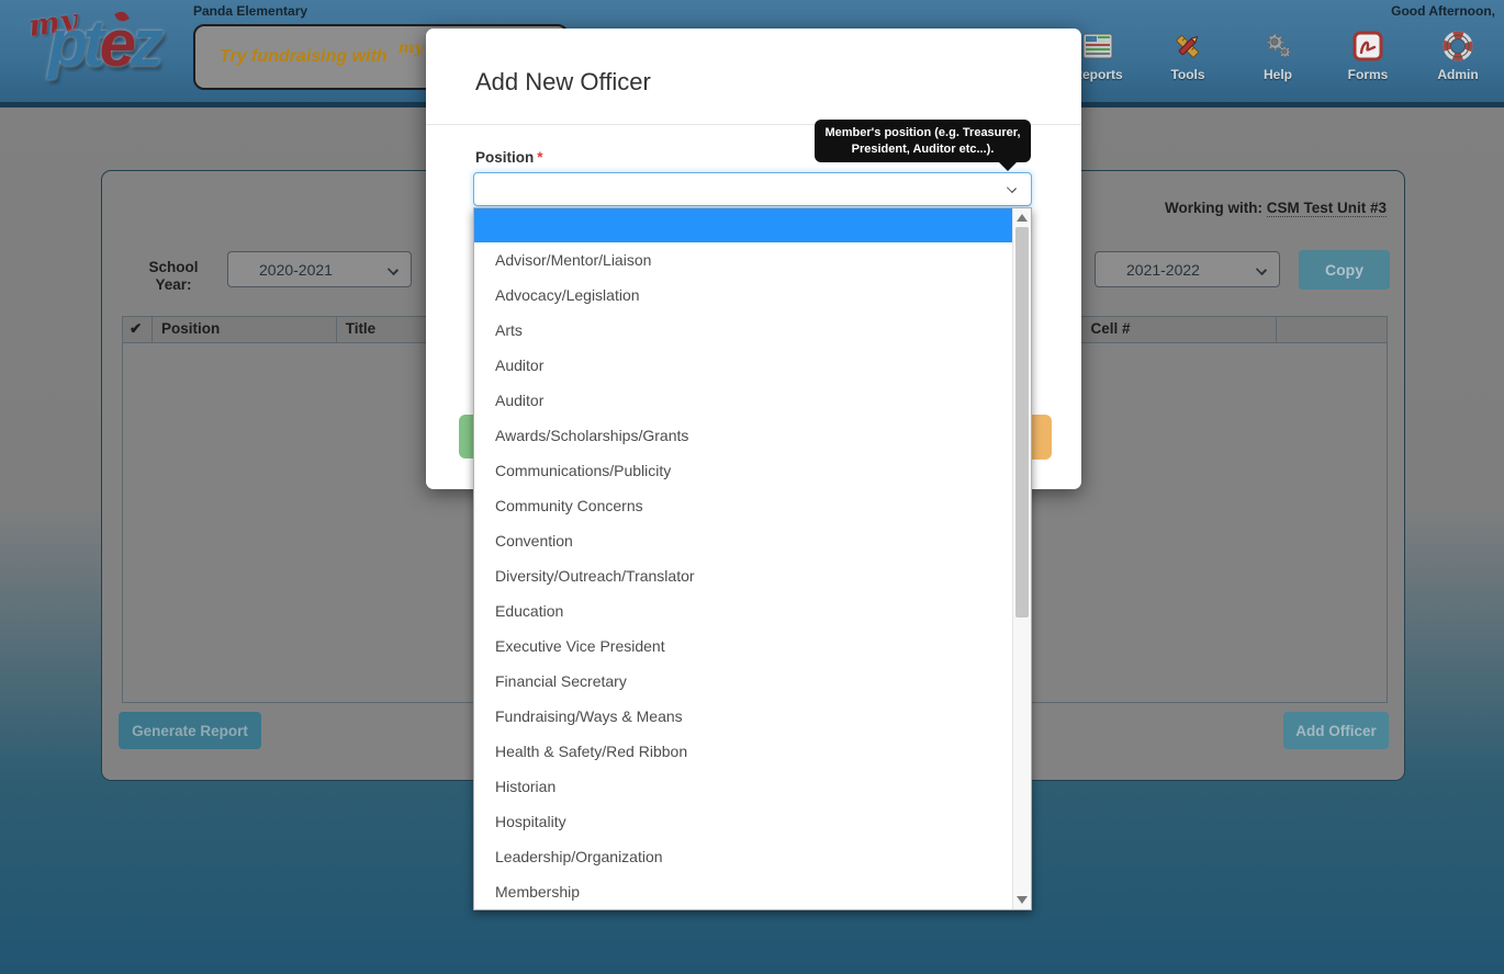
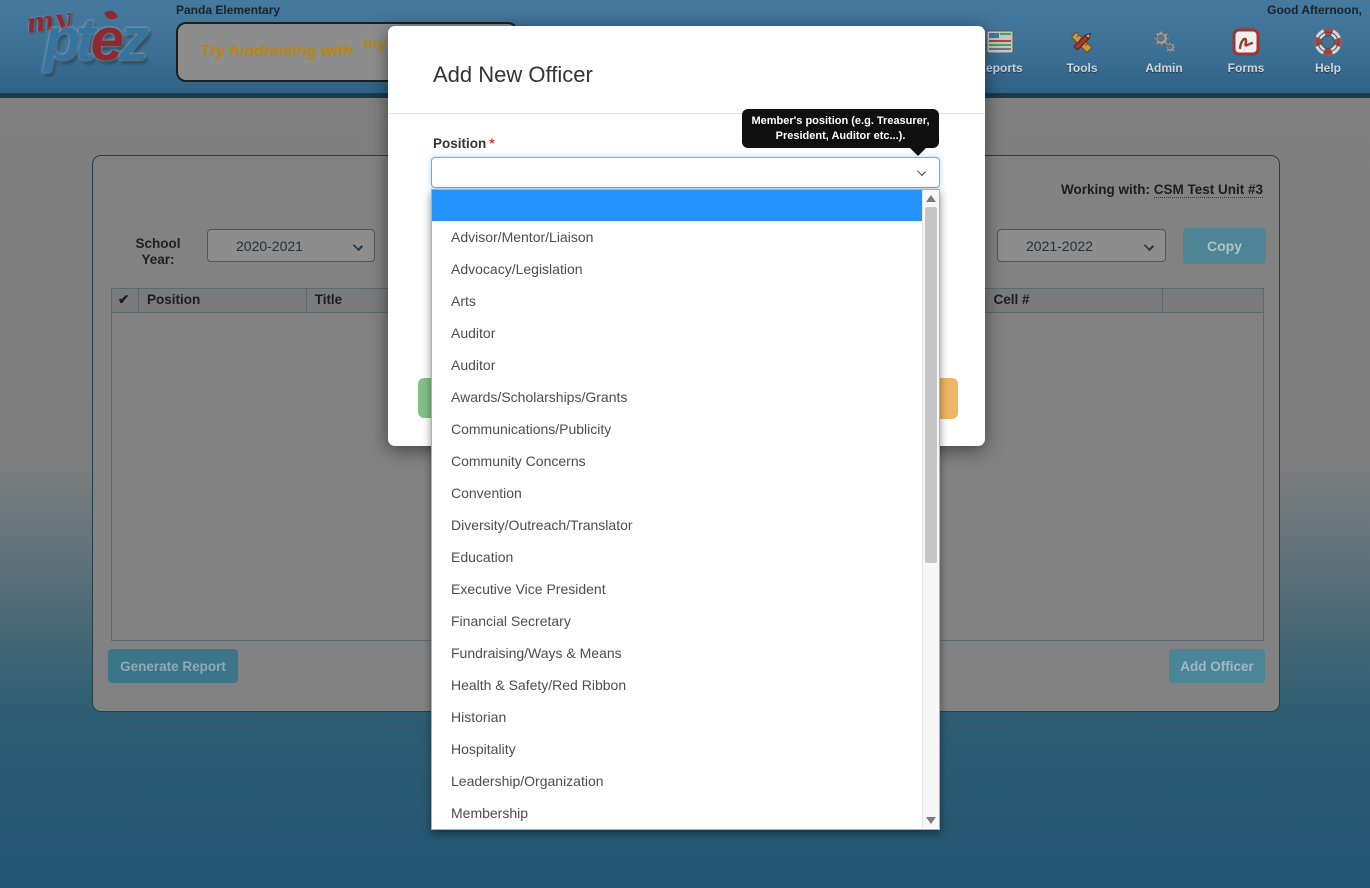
  ptez
  Panda Elementary
  Good Afternoon,
  Try fundraising with
  my
  eports
  Tools
- Help
+ Admin
  Forms
- Admin
+ Help
  Working with: CSM Test Unit #3
  School
  Year:
  2020-2021
  2021-2022
  Copy
  ✔
  Position
  Title
  Cell #
  Generate Report
  Add Officer
  Add New Officer
  Position *
  Member's position (e.g. Treasurer,
  President, Auditor etc...).
  Advisor/Mentor/Liaison
  Advocacy/Legislation
  Arts
  Auditor
  Auditor
  Awards/Scholarships/Grants
  Communications/Publicity
  Community Concerns
  Convention
  Diversity/Outreach/Translator
  Education
  Executive Vice President
  Financial Secretary
  Fundraising/Ways & Means
  Health & Safety/Red Ribbon
  Historian
  Hospitality
  Leadership/Organization
  Membership
